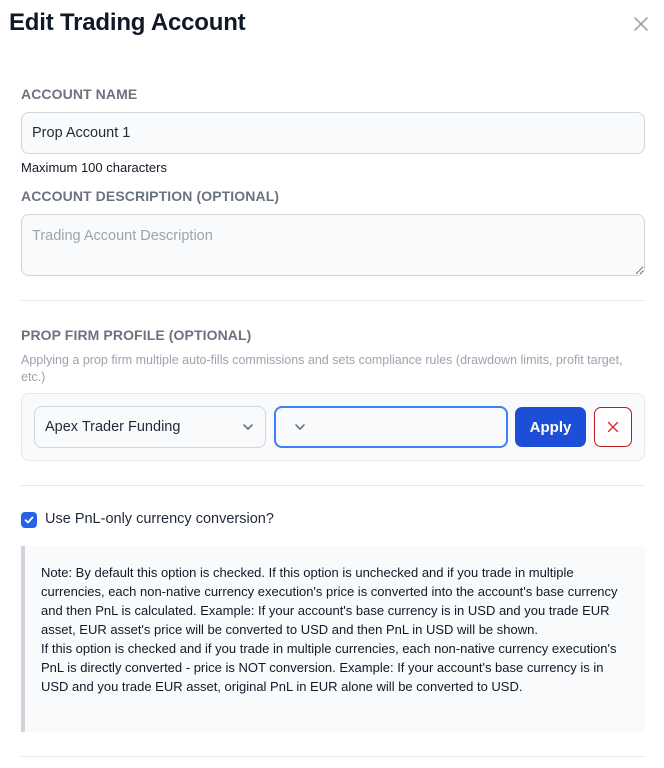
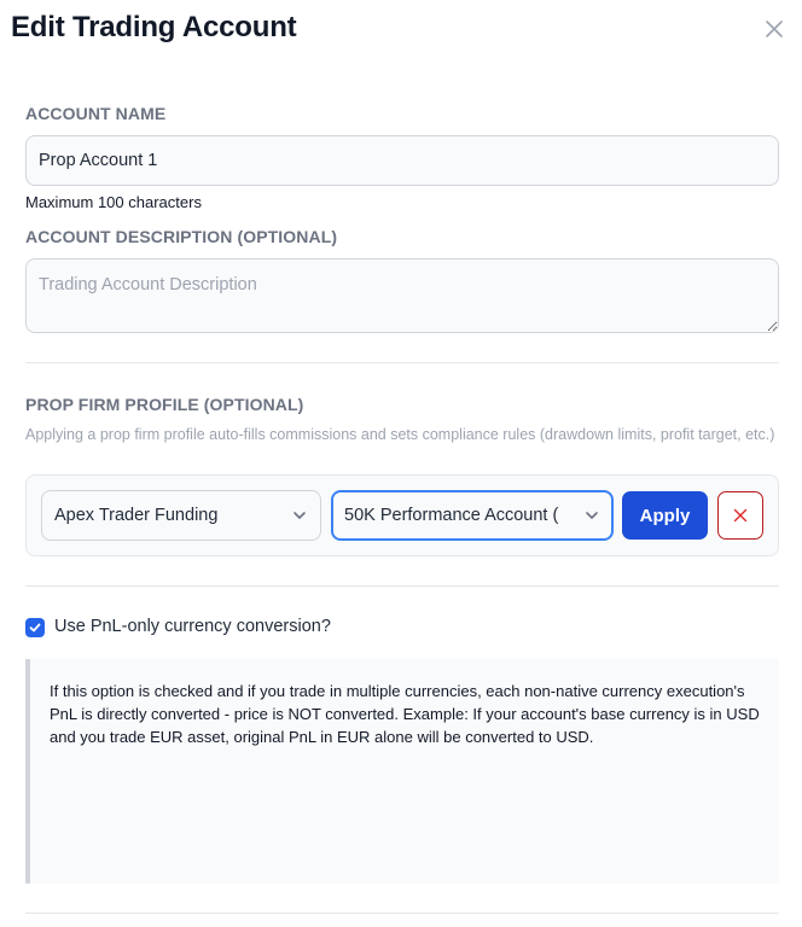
  Edit Trading Account
  ACCOUNT NAME
  Prop Account 1
  Maximum 100 characters
  ACCOUNT DESCRIPTION (OPTIONAL)
  Trading Account Description
  PROP FIRM PROFILE (OPTIONAL)
- Applying a prop firm multiple auto-fills commissions and sets compliance rules (drawdown limits, profit target, etc.)
+ Applying a prop firm profile auto-fills commissions and sets compliance rules (drawdown limits, profit target, etc.)
  Apex Trader Funding
+ 50K Performance Account (
  Apply
  Use PnL-only currency conversion?
- Note: By default this option is checked. If this option is unchecked and if you trade in multiple currencies, each non-native currency execution's price is converted into the account's base currency and then PnL is calculated. Example: If your account's base currency is in USD and you trade EUR asset, EUR asset's price will be converted to USD and then PnL in USD will be shown.
- If this option is checked and if you trade in multiple currencies, each non-native currency execution's PnL is directly converted - price is NOT conversion. Example: If your account's base currency is in USD and you trade EUR asset, original PnL in EUR alone will be converted to USD.
+ If this option is checked and if you trade in multiple currencies, each non-native currency execution's PnL is directly converted - price is NOT converted. Example: If your account's base currency is in USD and you trade EUR asset, original PnL in EUR alone will be converted to USD.
